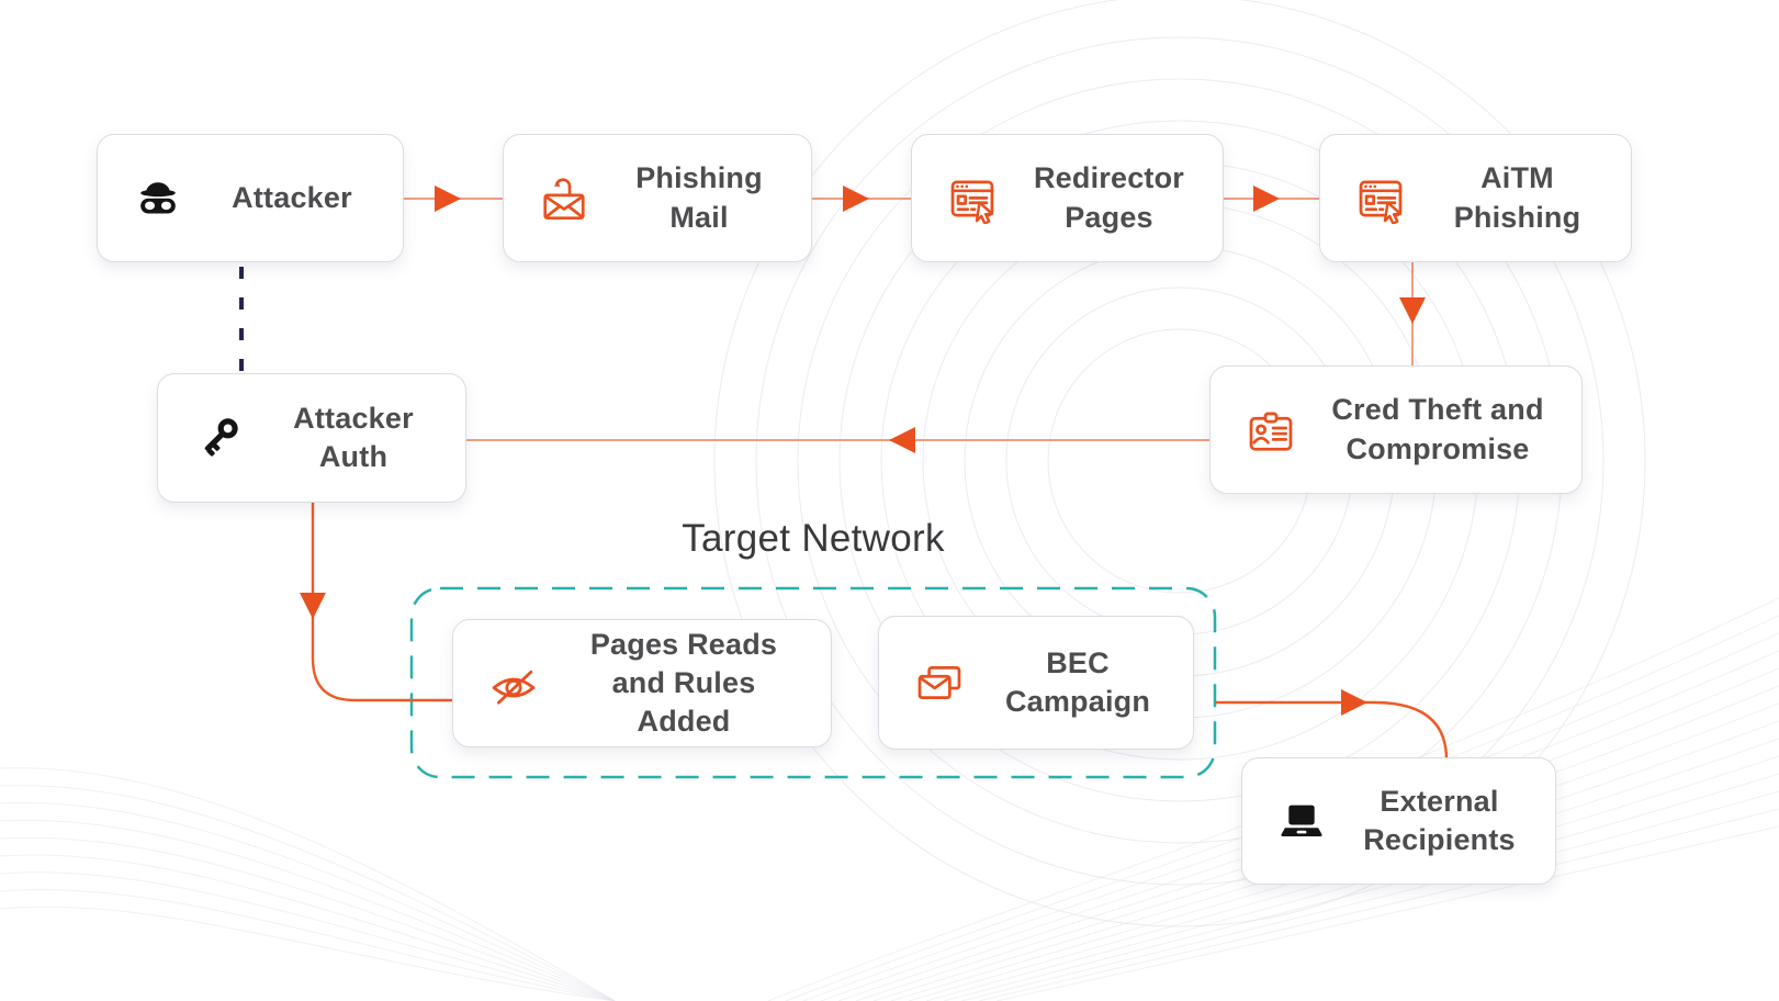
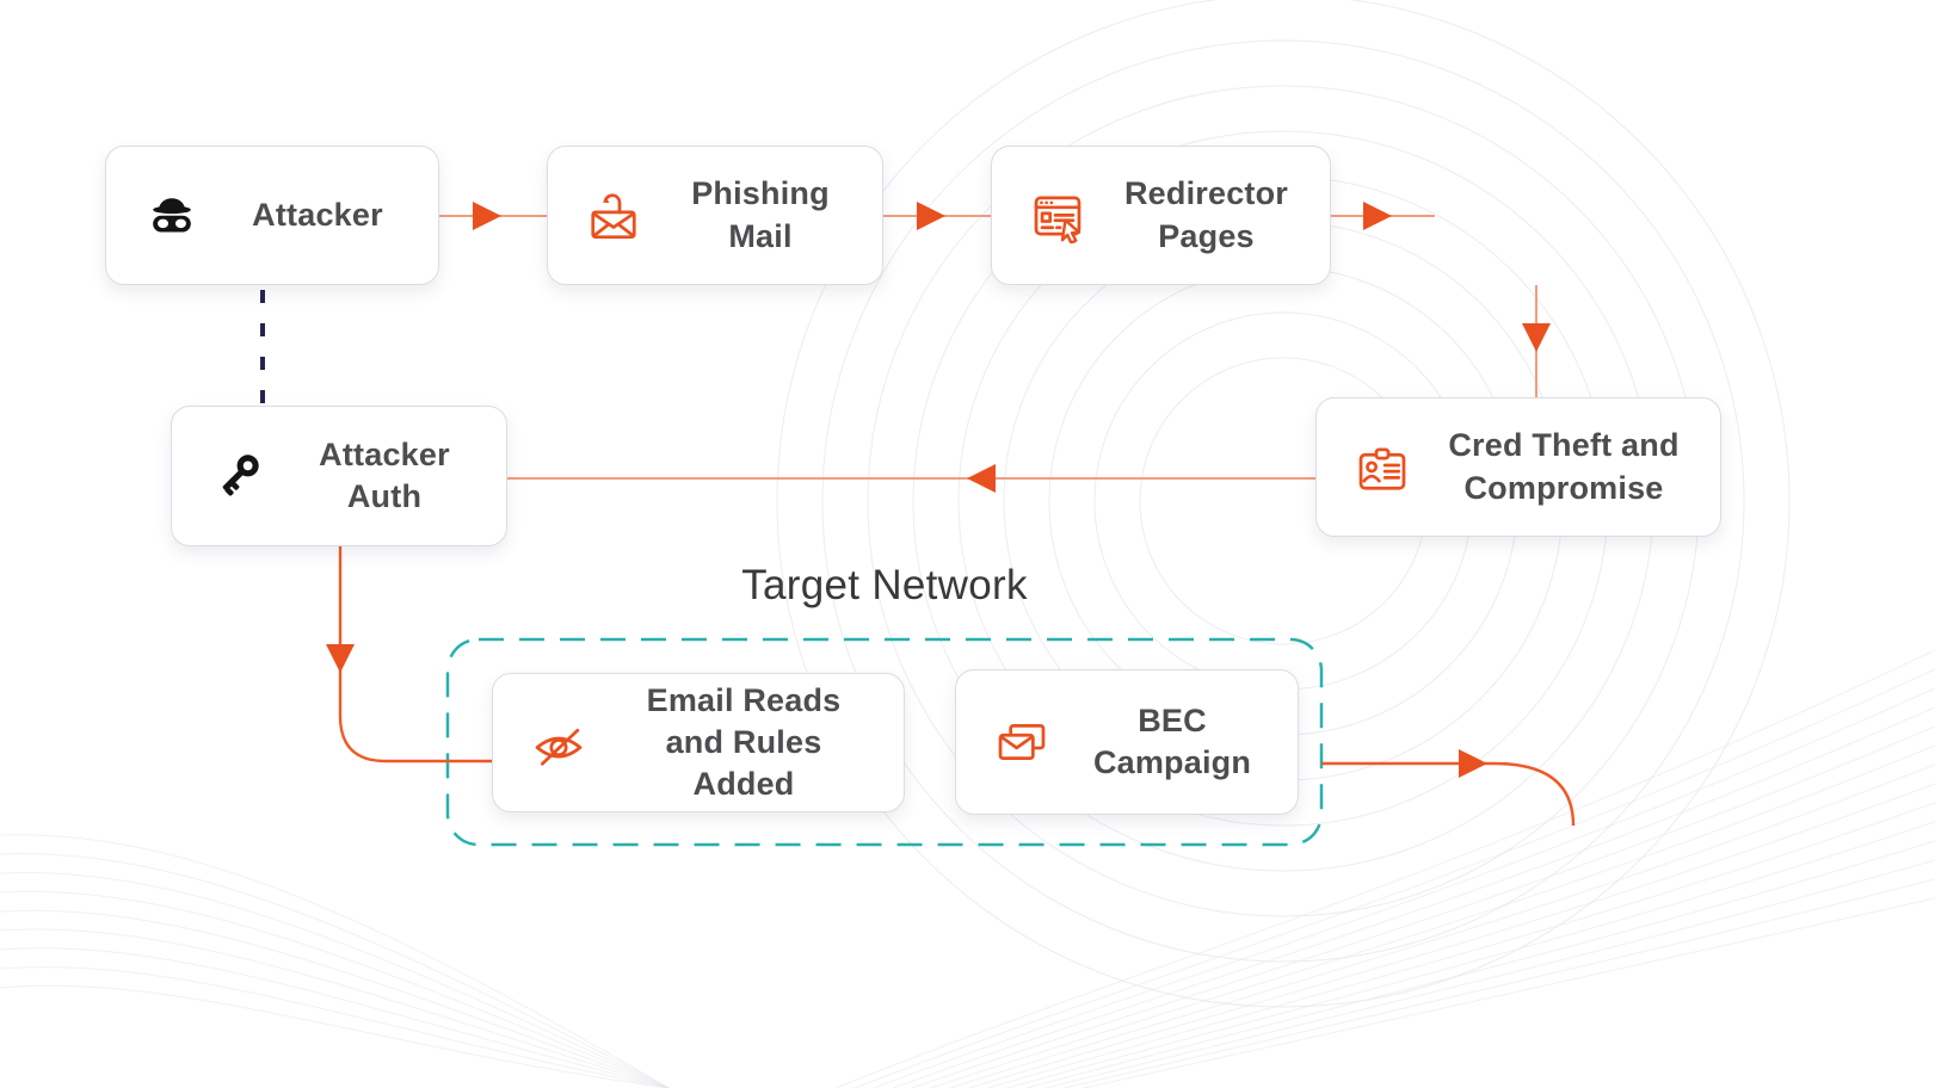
  Target Network
  Attacker
  Phishing Mail
  Redirector Pages
- AiTM Phishing
  Cred Theft and Compromise
  Attacker Auth
- Pages Reads and Rules Added
+ Email Reads and Rules Added
  BEC Campaign
- External Recipients
